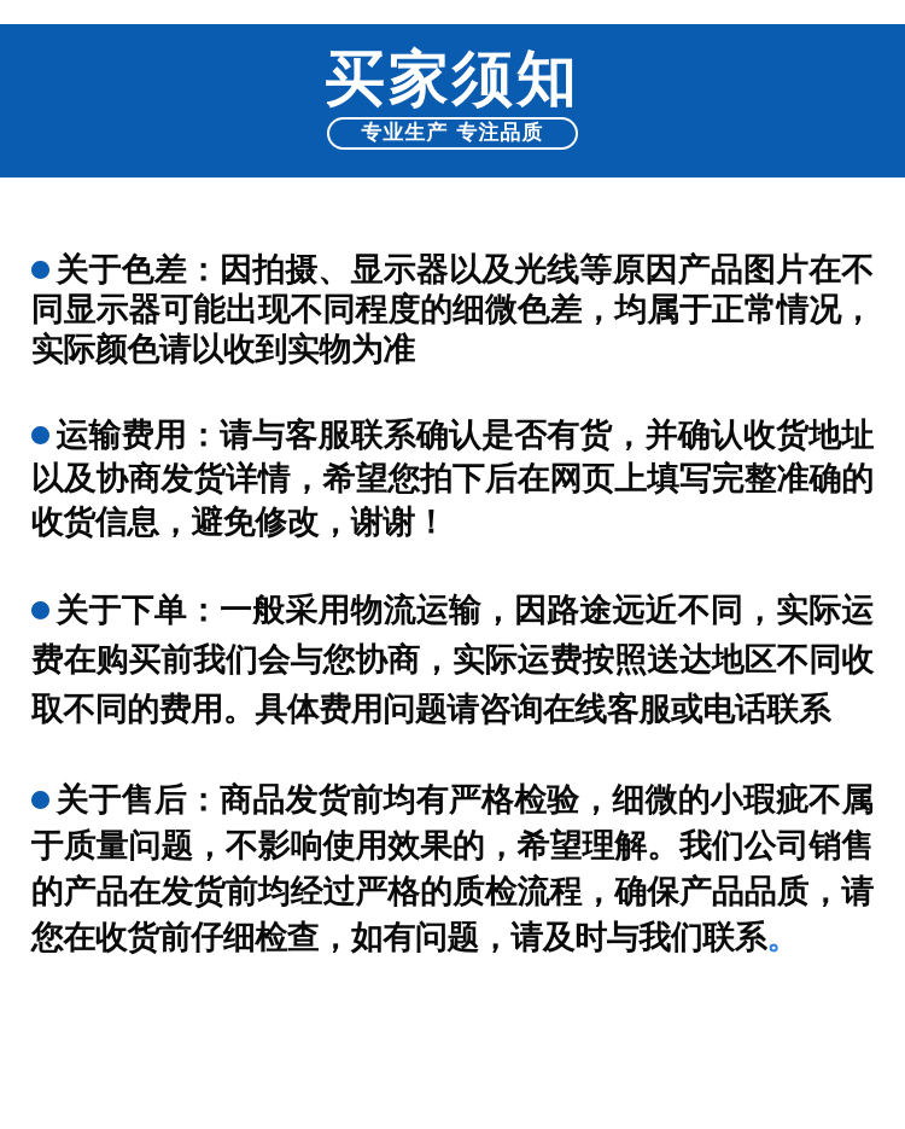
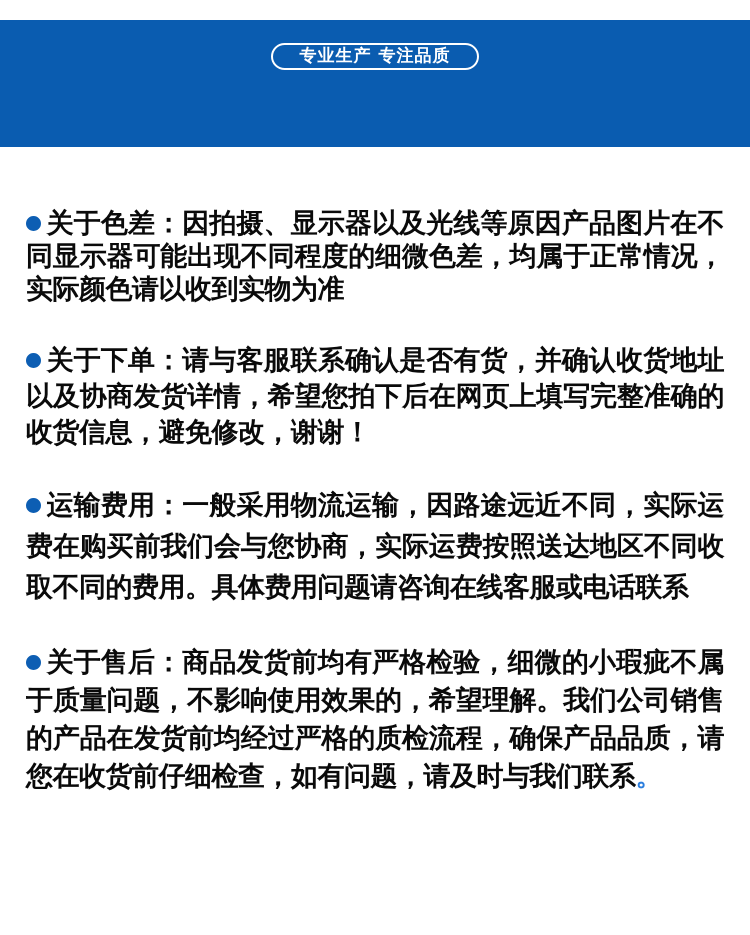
- 买家须知
  专业生产 专注品质
  关于色差：因拍摄、显示器以及光线等原因产品图片在不同显示器可能出现不同程度的细微色差，均属于正常情况，实际颜色请以收到实物为准
- 运输费用：请与客服联系确认是否有货，并确认收货地址以及协商发货详情，希望您拍下后在网页上填写完整准确的收货信息，避免修改，谢谢！
+ 关于下单：请与客服联系确认是否有货，并确认收货地址以及协商发货详情，希望您拍下后在网页上填写完整准确的收货信息，避免修改，谢谢！
- 关于下单：一般采用物流运输，因路途远近不同，实际运费在购买前我们会与您协商，实际运费按照送达地区不同收取不同的费用。具体费用问题请咨询在线客服或电话联系
+ 运输费用：一般采用物流运输，因路途远近不同，实际运费在购买前我们会与您协商，实际运费按照送达地区不同收取不同的费用。具体费用问题请咨询在线客服或电话联系
  关于售后：商品发货前均有严格检验，细微的小瑕疵不属于质量问题，不影响使用效果的，希望理解。我们公司销售的产品在发货前均经过严格的质检流程，确保产品品质，请您在收货前仔细检查，如有问题，请及时与我们联系。
